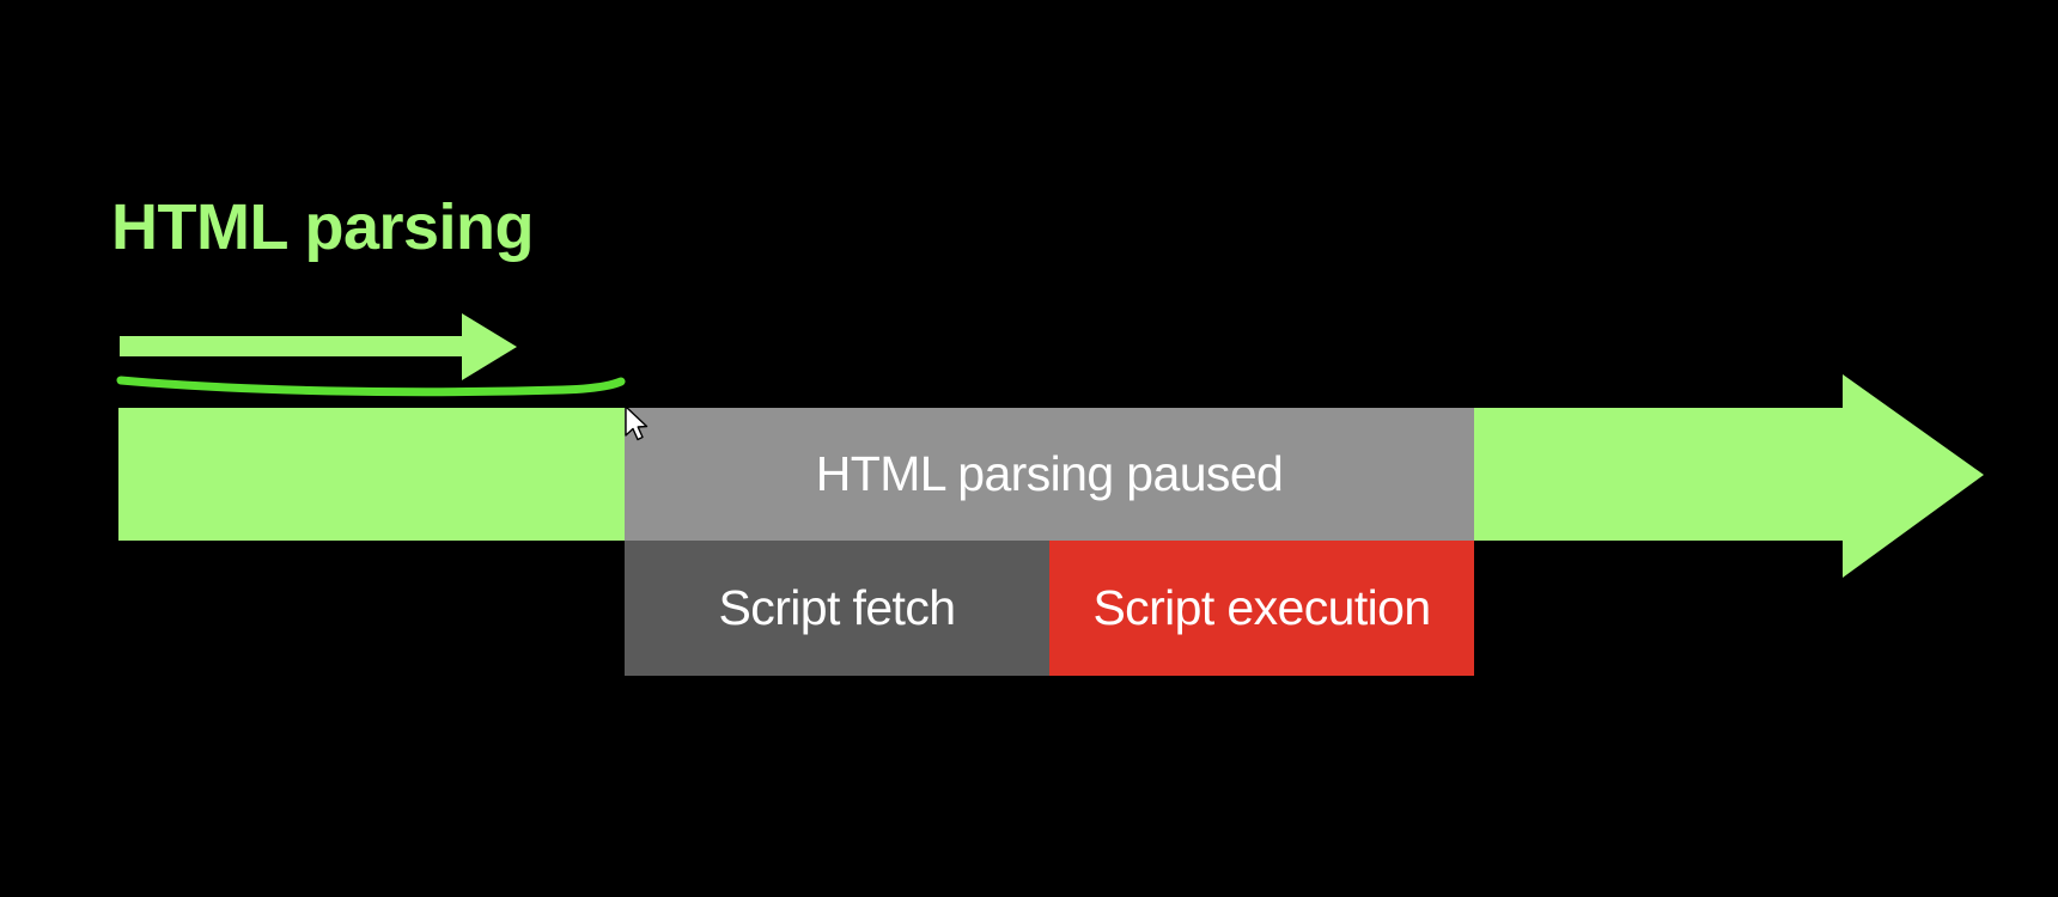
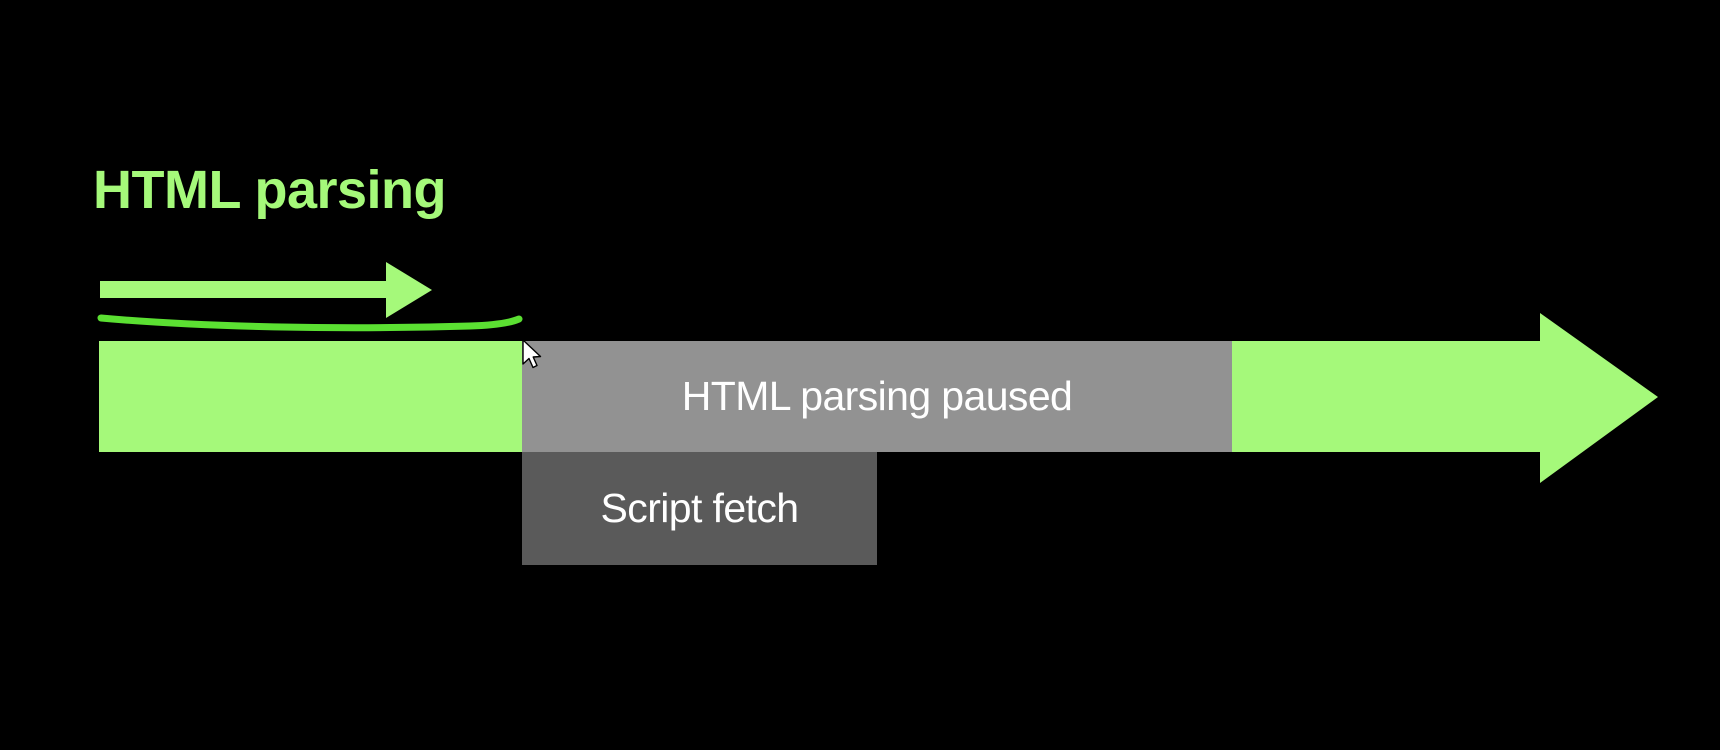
  HTML parsing
  HTML parsing paused
  Script fetch
- Script execution
